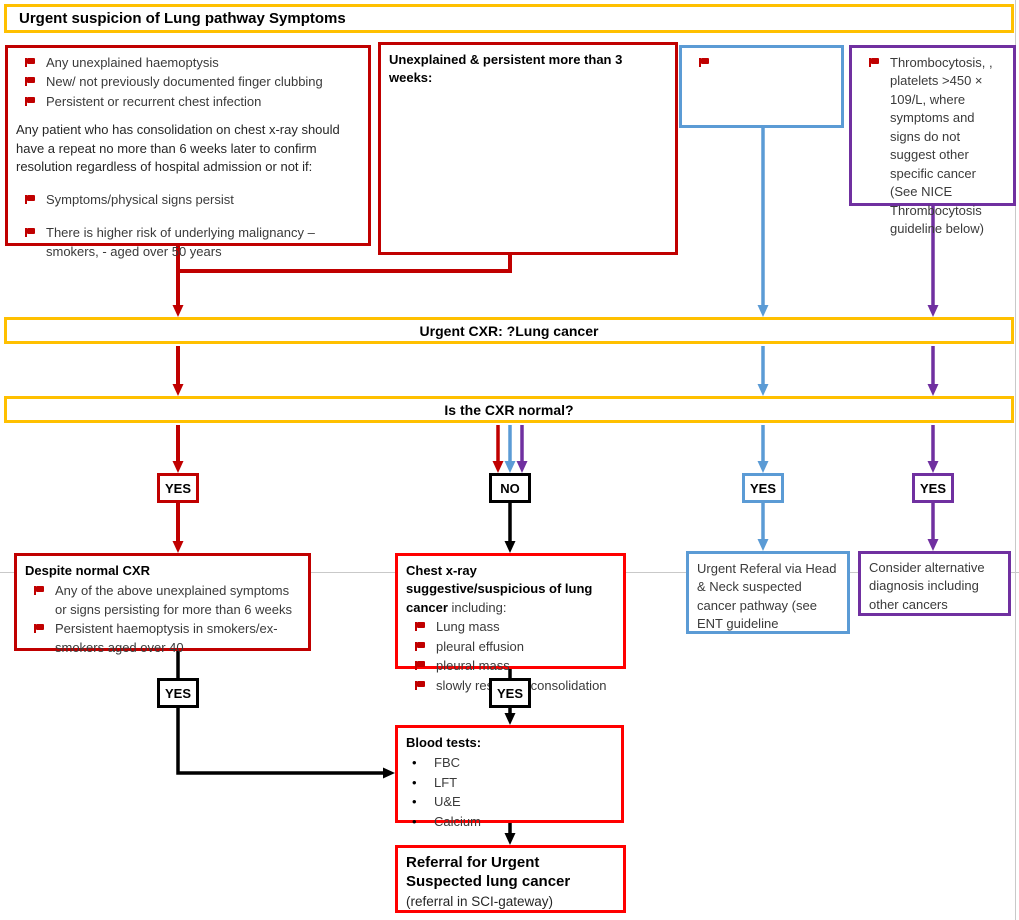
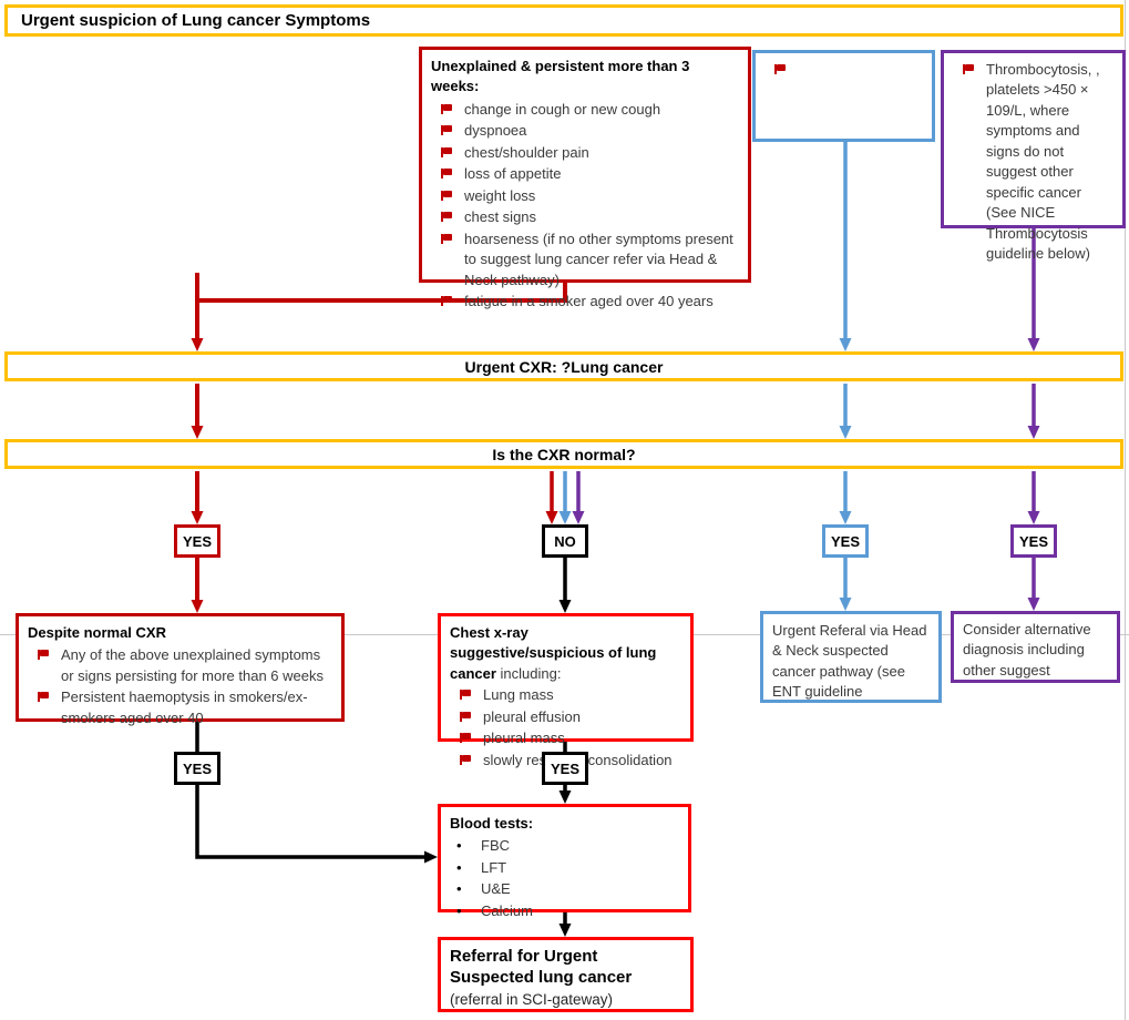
- Urgent suspicion of Lung pathway Symptoms
+ Urgent suspicion of Lung cancer Symptoms
- Any unexplained haemoptysis
- New/ not previously documented finger clubbing
- Persistent or recurrent chest infection
- Any patient who has consolidation on chest x-ray should have a repeat no more than 6 weeks later to confirm resolution regardless of hospital admission or not if:
- Symptoms/physical signs persist
- There is higher risk of underlying malignancy – smokers, - aged over 50 years
  Unexplained & persistent more than 3 weeks:
+ change in cough or new cough
+ dyspnoea
+ chest/shoulder pain
+ loss of appetite
+ weight loss
+ chest signs
+ hoarseness (if no other symptoms present to suggest lung cancer refer via Head & Neck pathway)
+ fatigue in a smoker aged over 40 years
  Thrombocytosis, , platelets >450 × 109/L, where symptoms and signs do not suggest other specific cancer (See NICE Thrombocytosis guideline below)
  Urgent CXR: ?Lung cancer
  Is the CXR normal?
  YES
  NO
  YES
  YES
  Despite normal CXR
  Any of the above unexplained symptoms or signs persisting for more than 6 weeks
  Persistent haemoptysis in smokers/ex-smokers aged over 40
  Chest x-ray suggestive/suspicious of lung cancer including:
  Lung mass
  pleural effusion
  pleural mass
  slowly re consolidation
  Urgent Referal via Head & Neck suspected cancer pathway (see ENT guideline
- Consider alternative diagnosis including other cancers
+ Consider alternative diagnosis including other suggest
  YES
  YES
  Blood tests:
  •
  FBC
  •
  LFT
  •
  U&E
  •
  Calcium
  Referral for Urgent Suspected lung cancer
  (referral in SCI-gateway)
